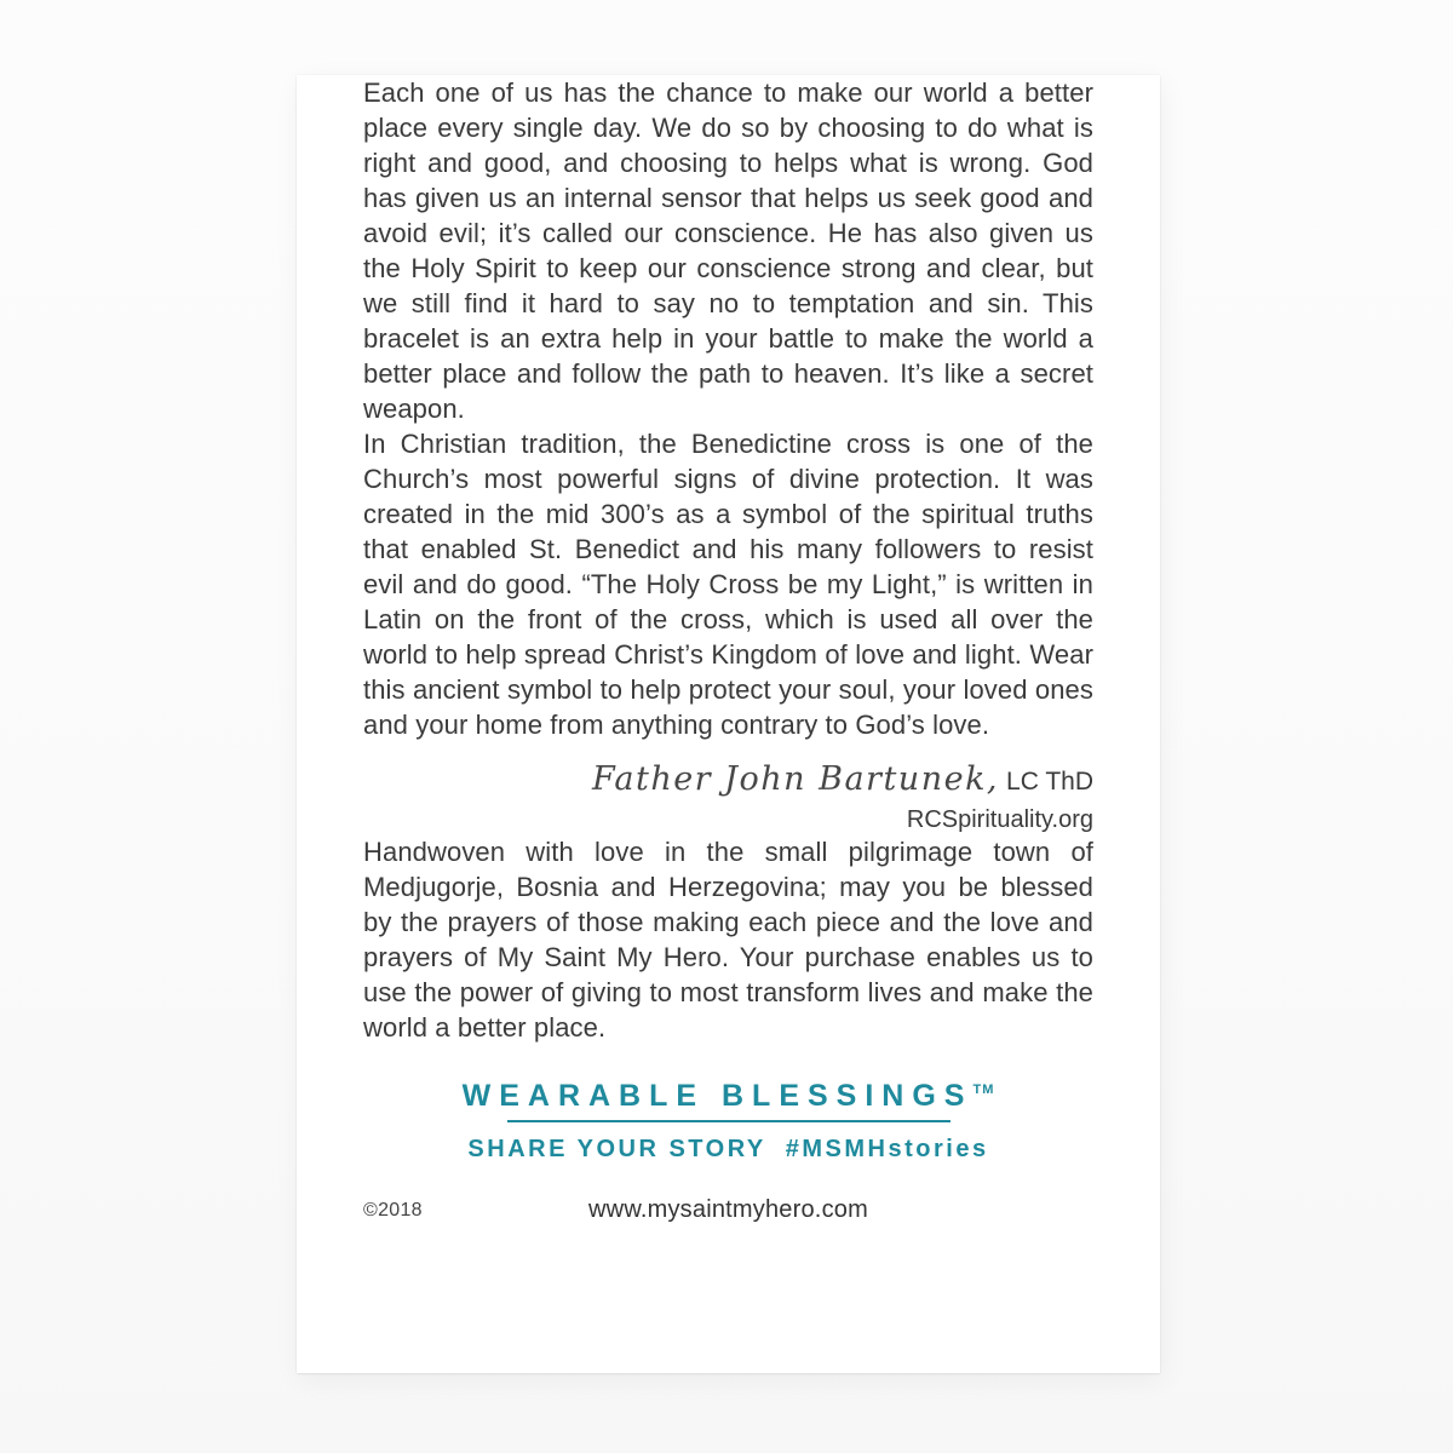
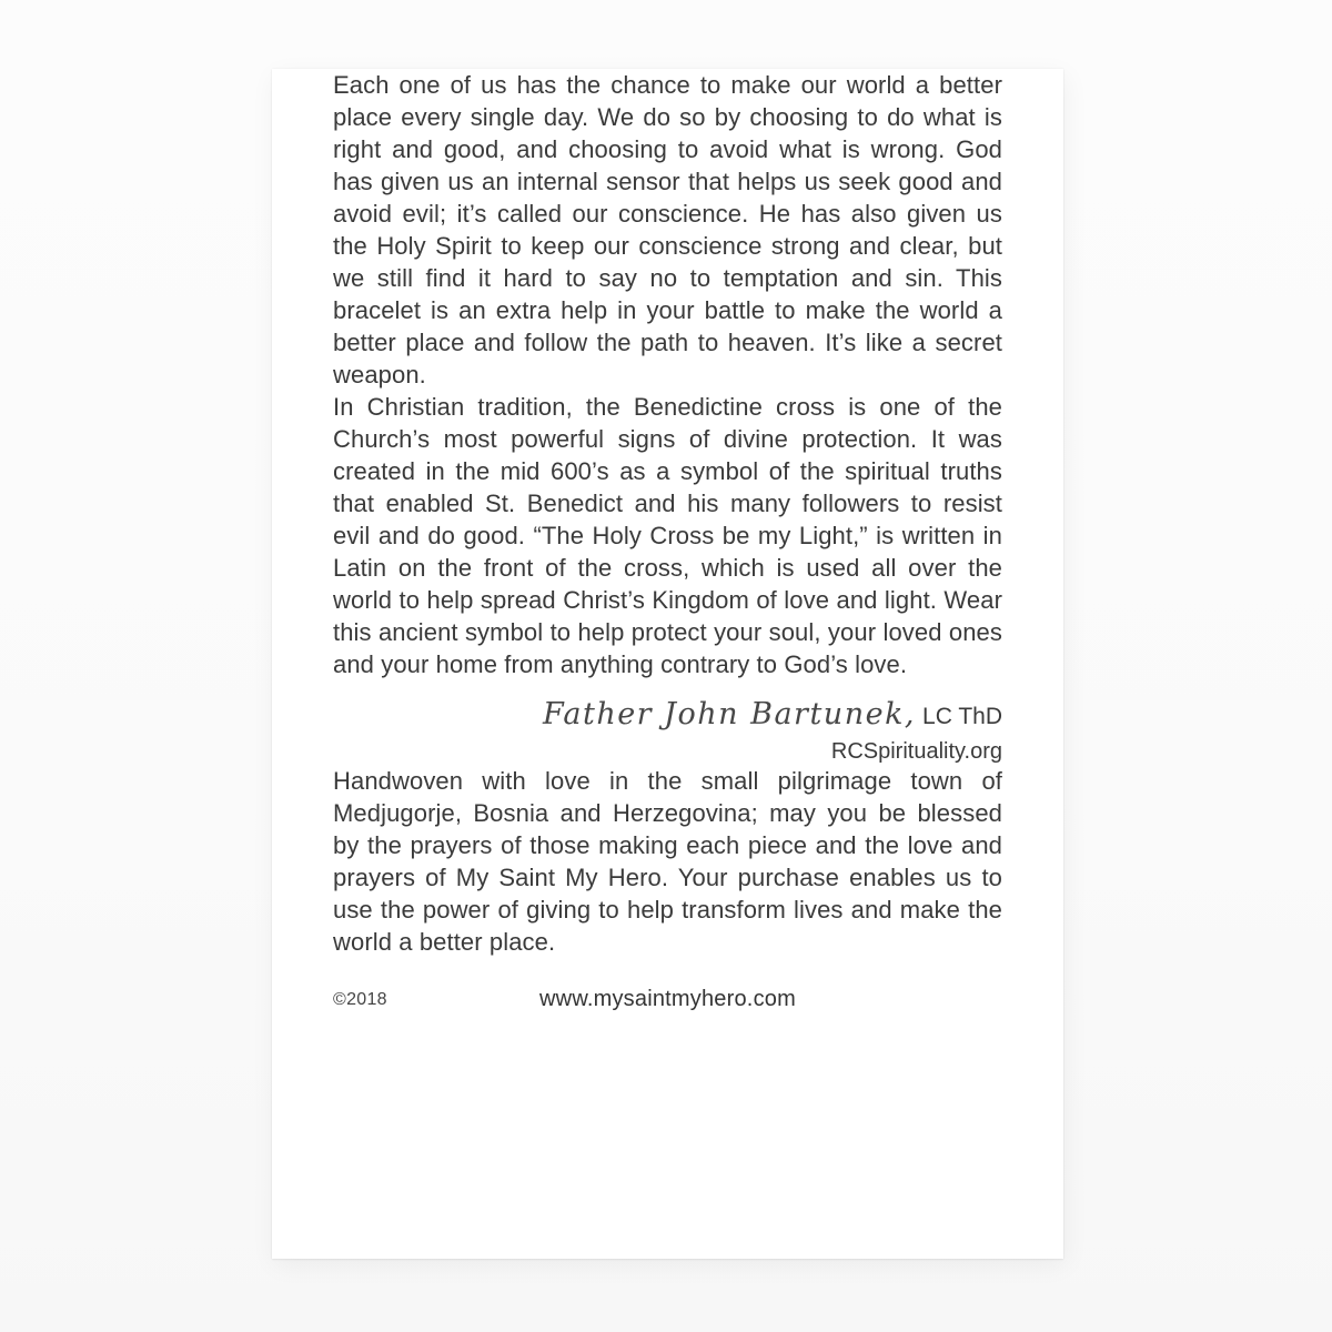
- Each one of us has the chance to make our world a better place every single day. We do so by choosing to do what is right and good, and choosing to helps what is wrong. God has given us an internal sensor that helps us seek good and avoid evil; it’s called our conscience. He has also given us the Holy Spirit to keep our conscience strong and clear, but we still find it hard to say no to temptation and sin. This bracelet is an extra help in your battle to make the world a better place and follow the path to heaven. It’s like a secret weapon.
+ Each one of us has the chance to make our world a better place every single day. We do so by choosing to do what is right and good, and choosing to avoid what is wrong. God has given us an internal sensor that helps us seek good and avoid evil; it’s called our conscience. He has also given us the Holy Spirit to keep our conscience strong and clear, but we still find it hard to say no to temptation and sin. This bracelet is an extra help in your battle to make the world a better place and follow the path to heaven. It’s like a secret weapon.
- In Christian tradition, the Benedictine cross is one of the Church’s most powerful signs of divine protection. It was created in the mid 300’s as a symbol of the spiritual truths that enabled St. Benedict and his many followers to resist evil and do good. “The Holy Cross be my Light,” is written in Latin on the front of the cross, which is used all over the world to help spread Christ’s Kingdom of love and light. Wear this ancient symbol to help protect your soul, your loved ones and your home from anything contrary to God’s love.
+ In Christian tradition, the Benedictine cross is one of the Church’s most powerful signs of divine protection. It was created in the mid 600’s as a symbol of the spiritual truths that enabled St. Benedict and his many followers to resist evil and do good. “The Holy Cross be my Light,” is written in Latin on the front of the cross, which is used all over the world to help spread Christ’s Kingdom of love and light. Wear this ancient symbol to help protect your soul, your loved ones and your home from anything contrary to God’s love.
  Father John Bartunek, LC ThD
  RCSpirituality.org
- Handwoven with love in the small pilgrimage town of Medjugorje, Bosnia and Herzegovina; may you be blessed by the prayers of those making each piece and the love and prayers of My Saint My Hero. Your purchase enables us to use the power of giving to most transform lives and make the world a better place.
+ Handwoven with love in the small pilgrimage town of Medjugorje, Bosnia and Herzegovina; may you be blessed by the prayers of those making each piece and the love and prayers of My Saint My Hero. Your purchase enables us to use the power of giving to help transform lives and make the world a better place.
- WEARABLE BLESSINGSTM
- SHARE YOUR STORY #MSMHstories
  ©2018
  www.mysaintmyhero.com
